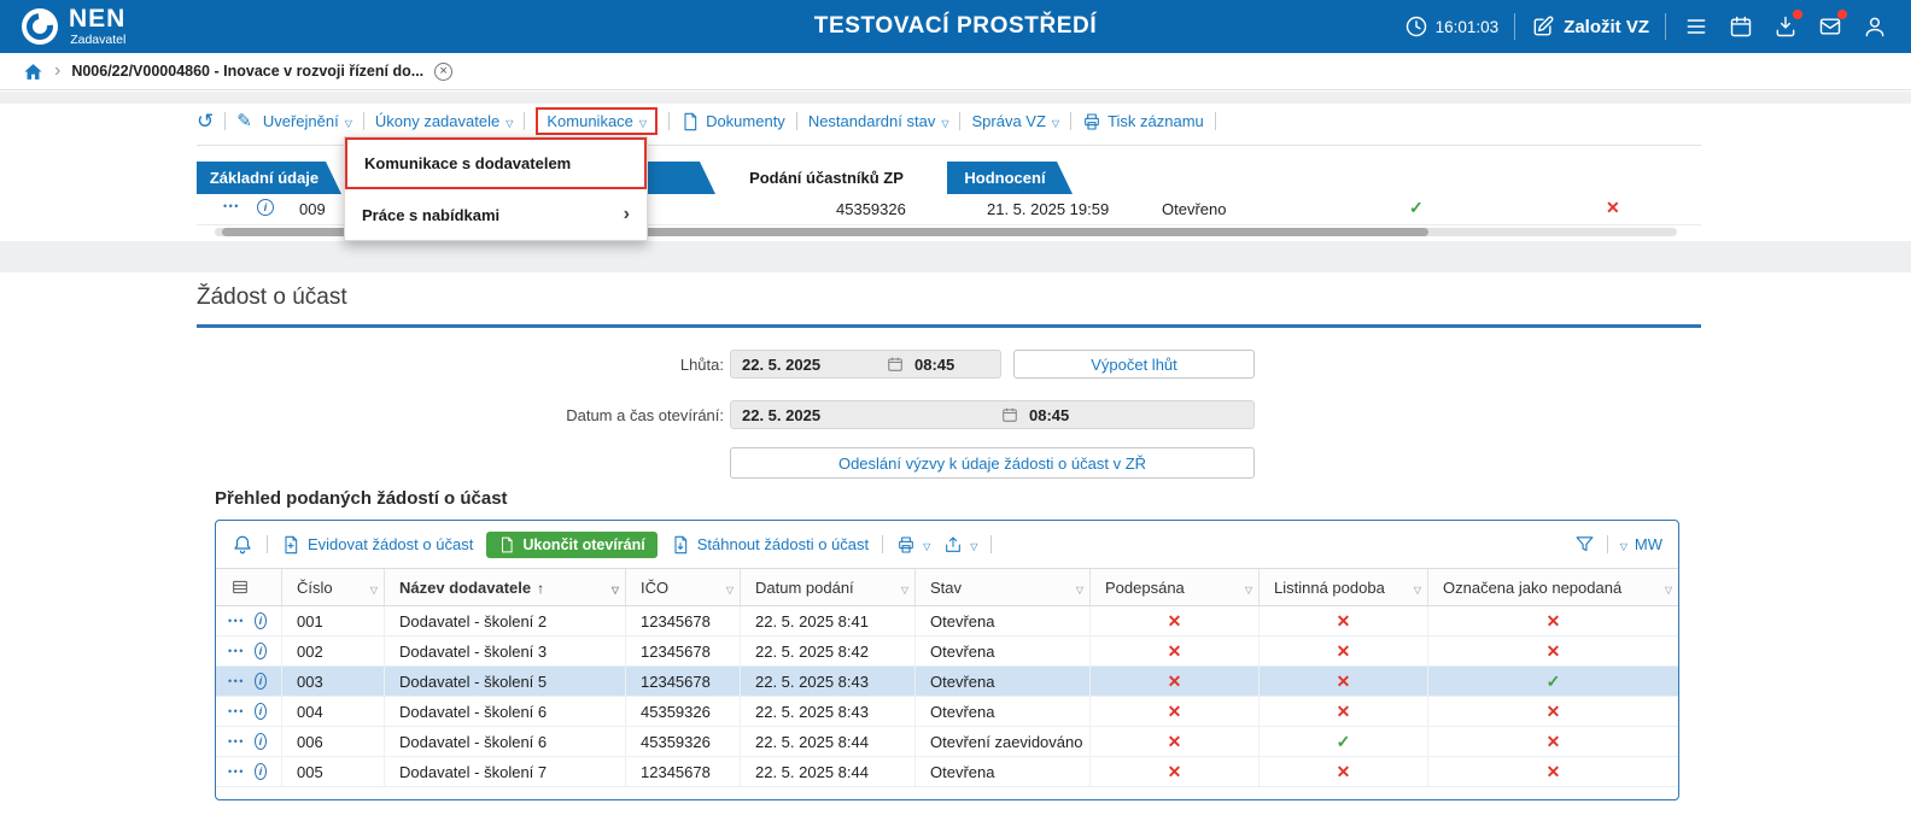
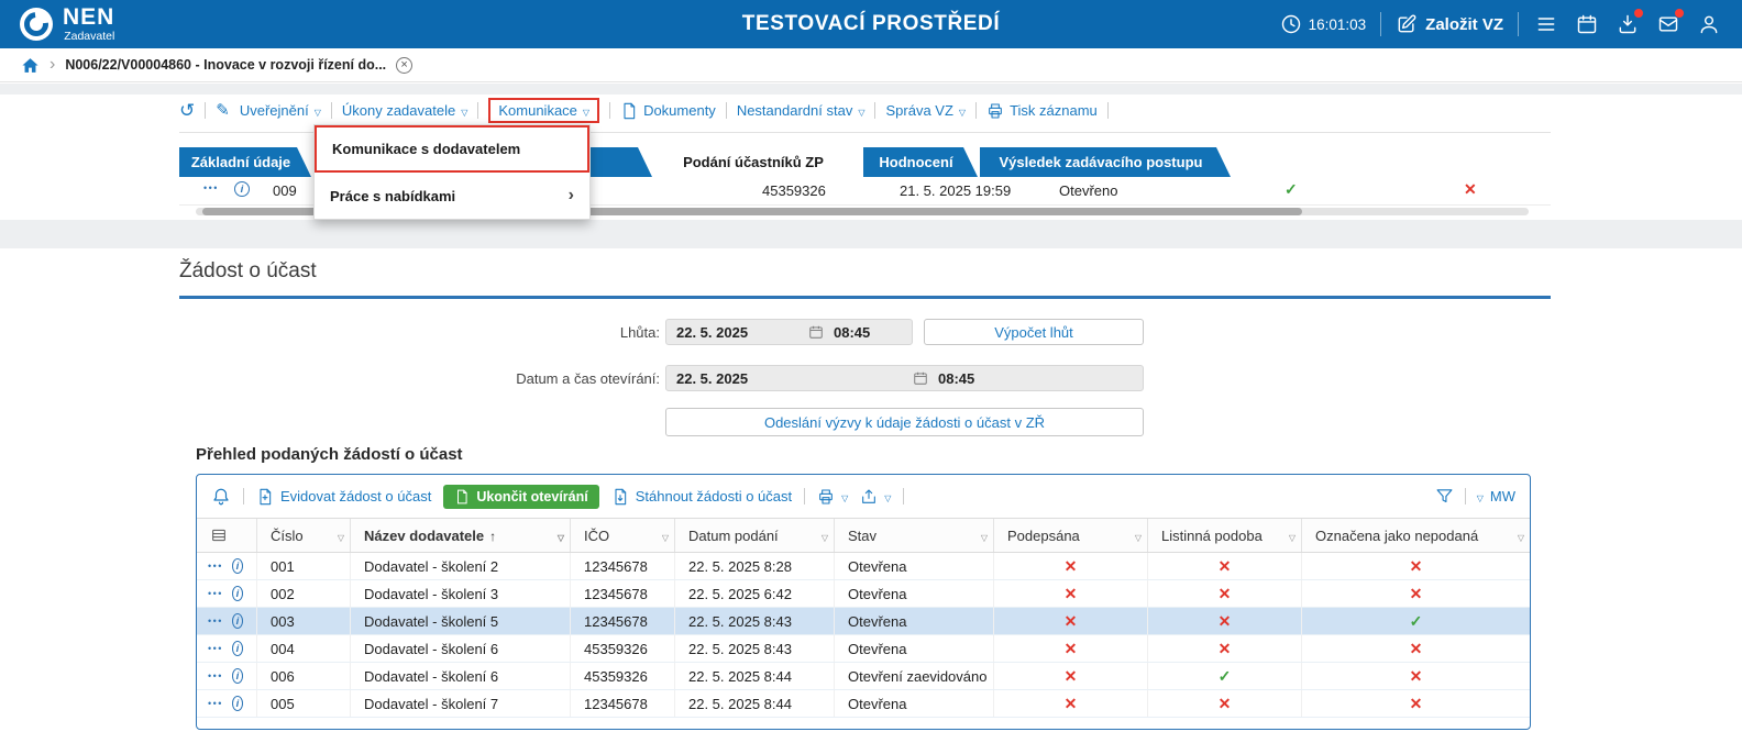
  NEN
  Zadavatel
  TESTOVACÍ PROSTŘEDÍ
  16:01:03
  Založit VZ
  N006/22/V00004860 - Inovace v rozvoji řízení do...
  Uveřejnění
  Úkony zadavatele
  Komunikace
  Dokumenty
  Nestandardní stav
  Správa VZ
  Tisk záznamu
  Základní údaje
  Podání účastníků ZP
  Hodnocení
+ Výsledek zadávacího postupu
  009
  45359326
  21. 5. 2025 19:59
  Otevřeno
  ✓
  ✕
  Žádost o účast
  Lhůta:
  22. 5. 2025
  08:45
  Výpočet lhůt
  Datum a čas otevírání:
  22. 5. 2025
  08:45
  Odeslání výzvy k údaje žádosti o účast v ZŘ
  Přehled podaných žádostí o účast
  Evidovat žádost o účast
  Ukončit otevírání
  Stáhnout žádosti o účast
  MW
  Číslo
  Název dodavatele
  IČO
  Datum podání
  Stav
  Podepsána
  Listinná podoba
  Označena jako nepodaná
  001
  Dodavatel - školení 2
  12345678
- 22. 5. 2025 8:41
+ 22. 5. 2025 8:28
  Otevřena
  ✕
  ✕
  ✕
  002
  Dodavatel - školení 3
  12345678
- 22. 5. 2025 8:42
+ 22. 5. 2025 6:42
  Otevřena
  ✕
  ✕
  ✕
  003
  Dodavatel - školení 5
  12345678
  22. 5. 2025 8:43
  Otevřena
  ✕
  ✕
  ✓
  004
  Dodavatel - školení 6
  45359326
  22. 5. 2025 8:43
  Otevřena
  ✕
  ✕
  ✕
  006
  Dodavatel - školení 6
  45359326
  22. 5. 2025 8:44
  Otevření zaevidováno
  ✕
  ✓
  ✕
  005
  Dodavatel - školení 7
  12345678
  22. 5. 2025 8:44
  Otevřena
  ✕
  ✕
  ✕
  Komunikace s dodavatelem
  Práce s nabídkami
